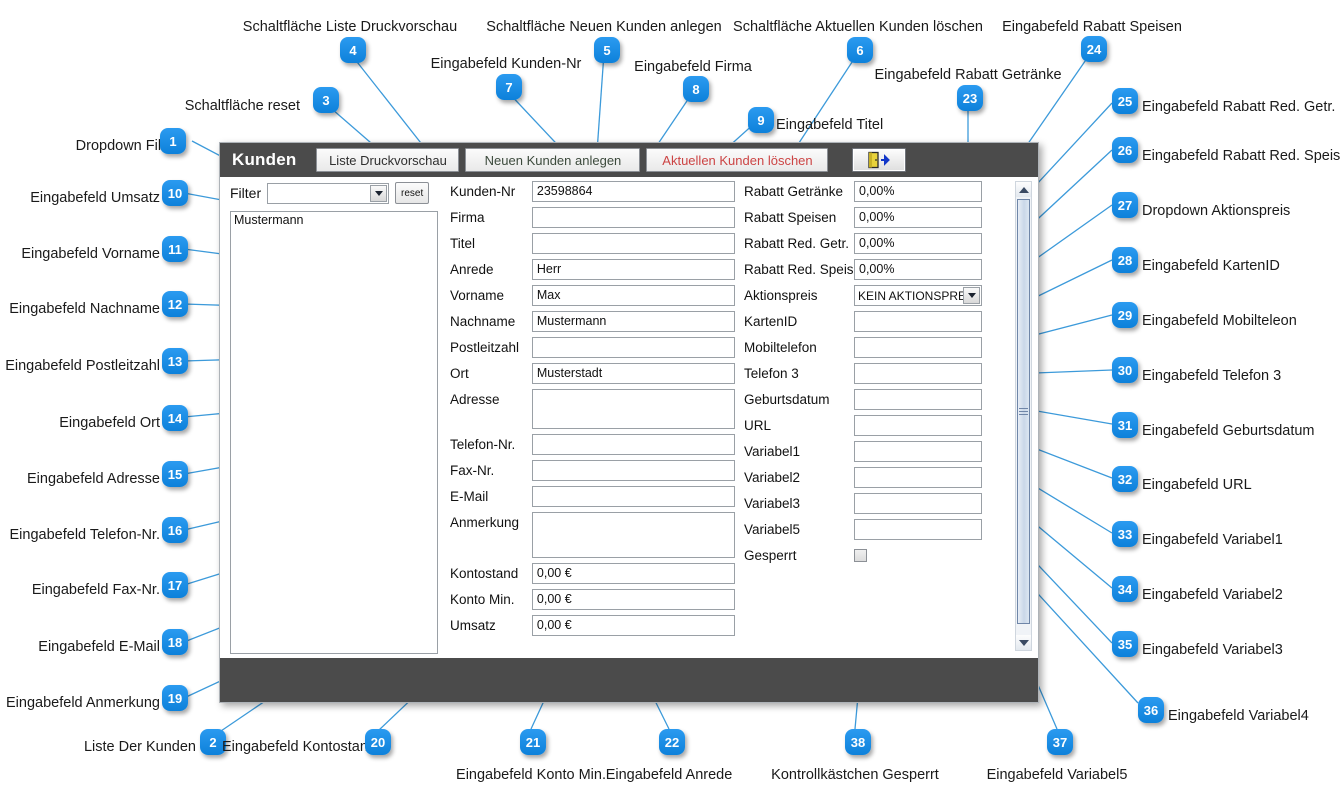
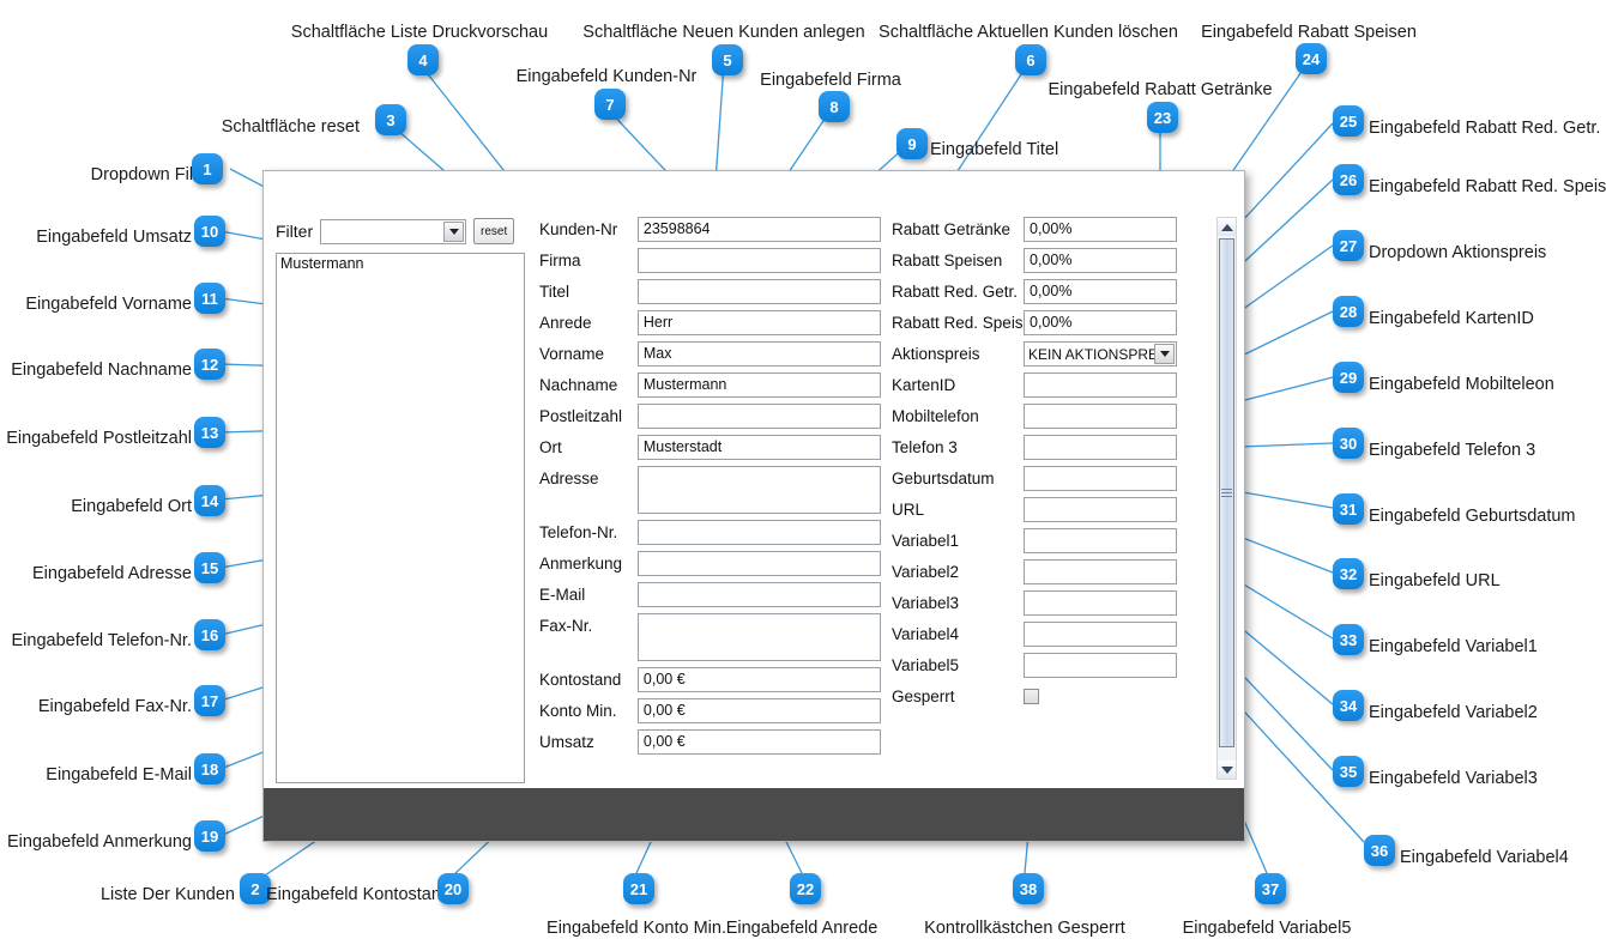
- Kunden
- Liste Druckvorschau
- Neuen Kunden anlegen
- Aktuellen Kunden löschen
  Filter
  reset
  Mustermann
  Kunden-Nr
  23598864
  Firma
  Titel
  Anrede
  Herr
  Vorname
  Max
  Nachname
  Mustermann
  Postleitzahl
  Ort
  Musterstadt
  Adresse
  Telefon-Nr.
- Fax-Nr.
+ Anmerkung
  E-Mail
- Anmerkung
+ Fax-Nr.
  Kontostand
  0,00 €
  Konto Min.
  0,00 €
  Umsatz
  0,00 €
  Rabatt Getränke
  0,00%
  Rabatt Speisen
  0,00%
  Rabatt Red. Getr.
  0,00%
  Rabatt Red. Speis
  0,00%
  Aktionspreis
  KEIN AKTIONSPR
  KartenID
  Mobiltelefon
  Telefon 3
  Geburtsdatum
  URL
  Variabel1
  Variabel2
  Variabel3
+ Variabel4
  Variabel5
  Gesperrt
  Dropdown Fi
  1
  Liste Der Kunden
  2
  Schaltfläche reset
  3
  Schaltfläche Liste Druckvorschau
  4
  Schaltfläche Neuen Kunden anlegen
  5
  Schaltfläche Aktuellen Kunden löschen
  6
  Eingabefeld Kunden-Nr
  7
  Eingabefeld Firma
  8
  Eingabefeld Titel
  9
  Eingabefeld Umsatz
  10
  Eingabefeld Vorname
  11
  Eingabefeld Nachname
  12
  Eingabefeld Postleitzahl
  13
  Eingabefeld Ort
  14
  Eingabefeld Adresse
  15
  Eingabefeld Telefon-Nr.
  16
  Eingabefeld Fax-Nr.
  17
  Eingabefeld E-Mail
  18
  Eingabefeld Anmerkung
  19
  Eingabefeld Kontostan
  20
  Eingabefeld Konto Min.
  21
  Eingabefeld Anrede
  22
  Eingabefeld Rabatt Getränke
  23
  Eingabefeld Rabatt Speisen
  24
  Eingabefeld Rabatt Red. Getr.
  25
  Eingabefeld Rabatt Red. Speis
  26
  Dropdown Aktionspreis
  27
  Eingabefeld KartenID
  28
  Eingabefeld Mobilteleon
  29
  Eingabefeld Telefon 3
  30
  Eingabefeld Geburtsdatum
  31
  Eingabefeld URL
  32
  Eingabefeld Variabel1
  33
  Eingabefeld Variabel2
  34
  Eingabefeld Variabel3
  35
  Eingabefeld Variabel4
  36
  Eingabefeld Variabel5
  37
  Kontrollkästchen Gesperrt
  38
